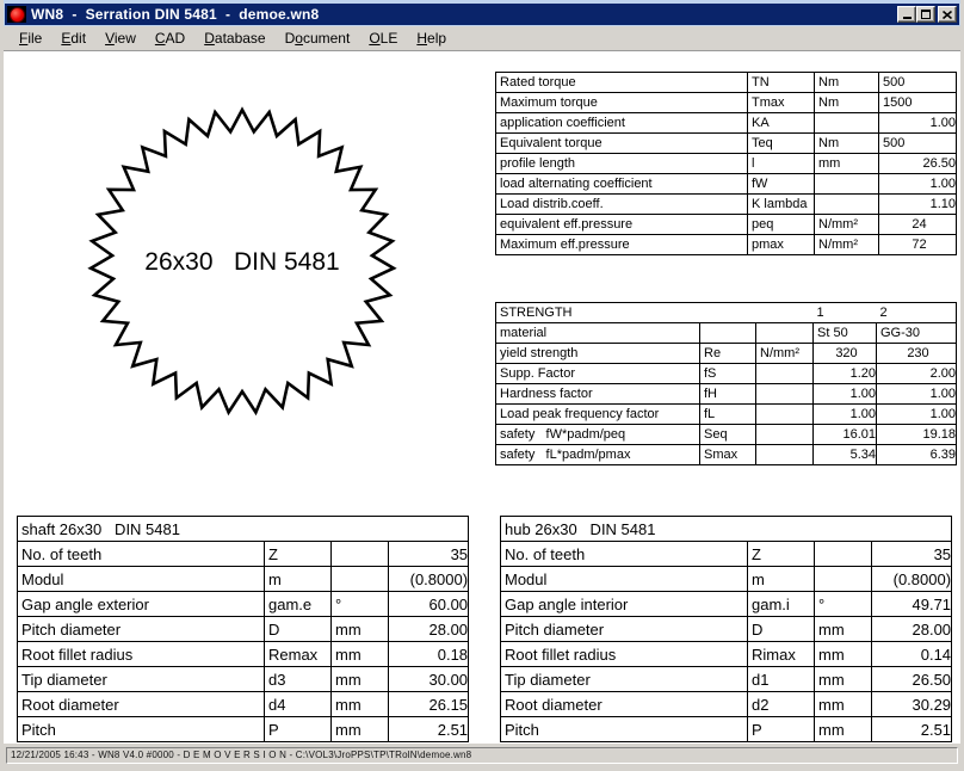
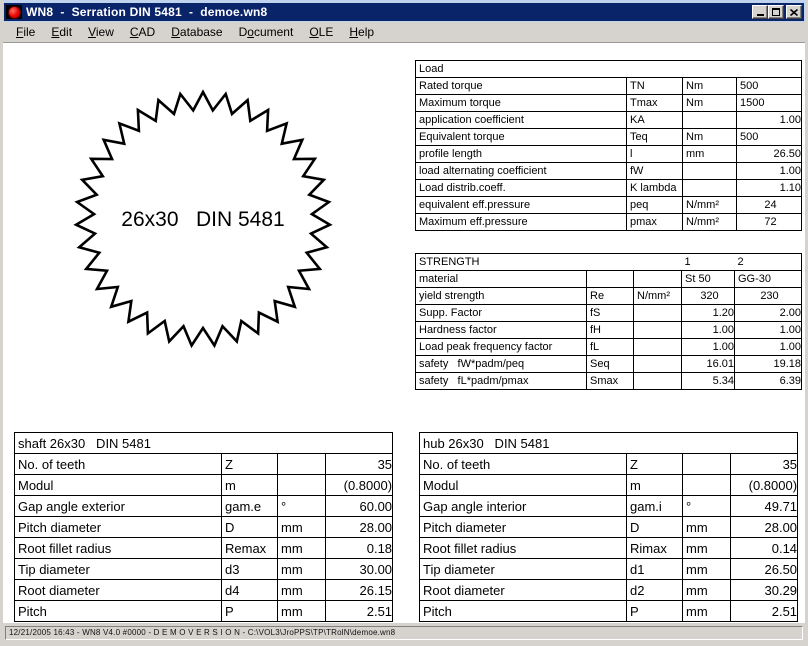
  WN8 - Serration DIN 5481 - demoe.wn8
  File
  Edit
  View
  CAD
  Database
  Document
  OLE
  Help
  26x30 DIN 5481
+ Load
  Rated torque	TN	Nm	500
  Maximum torque	Tmax	Nm	1500
  application coefficient	KA		1.00
  Equivalent torque	Teq	Nm	500
  profile length	l	mm	26.50
  load alternating coefficient	fW		1.00
  Load distrib.coeff.	K lambda		1.10
  equivalent eff.pressure	peq	N/mm²	24
  Maximum eff.pressure	pmax	N/mm²	72
  STRENGTH			1	2
  material			St 50	GG-30
  yield strength	Re	N/mm²	320	230
  Supp. Factor	fS		1.20	2.00
  Hardness factor	fH		1.00	1.00
  Load peak frequency factor	fL		1.00	1.00
  safety fW*padm/peq	Seq		16.01	19.18
  safety fL*padm/pmax	Smax		5.34	6.39
  shaft 26x30 DIN 5481
  No. of teeth	Z		35
  Modul	m		(0.8000)
  Gap angle exterior	gam.e	°	60.00
  Pitch diameter	D	mm	28.00
  Root fillet radius	Remax	mm	0.18
  Tip diameter	d3	mm	30.00
  Root diameter	d4	mm	26.15
  Pitch	P	mm	2.51
  hub 26x30 DIN 5481
  No. of teeth	Z		35
  Modul	m		(0.8000)
  Gap angle interior	gam.i	°	49.71
  Pitch diameter	D	mm	28.00
  Root fillet radius	Rimax	mm	0.14
  Tip diameter	d1	mm	26.50
  Root diameter	d2	mm	30.29
  Pitch	P	mm	2.51
  12/21/2005 16:43 - WN8 V4.0 #0000 - D E M O V E R S I O N - C:\VOL3\JroPPS\TP\TRolN\demoe.wn8
